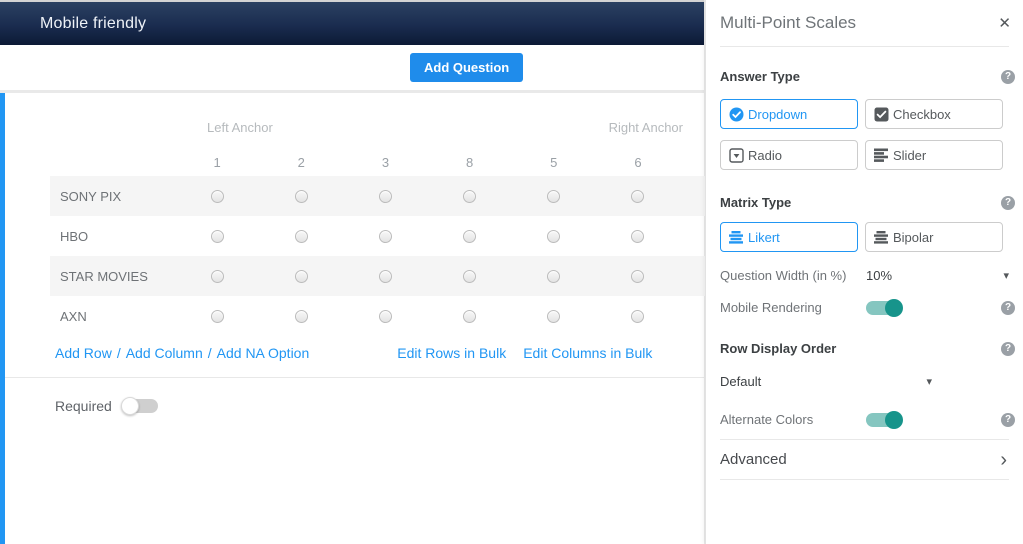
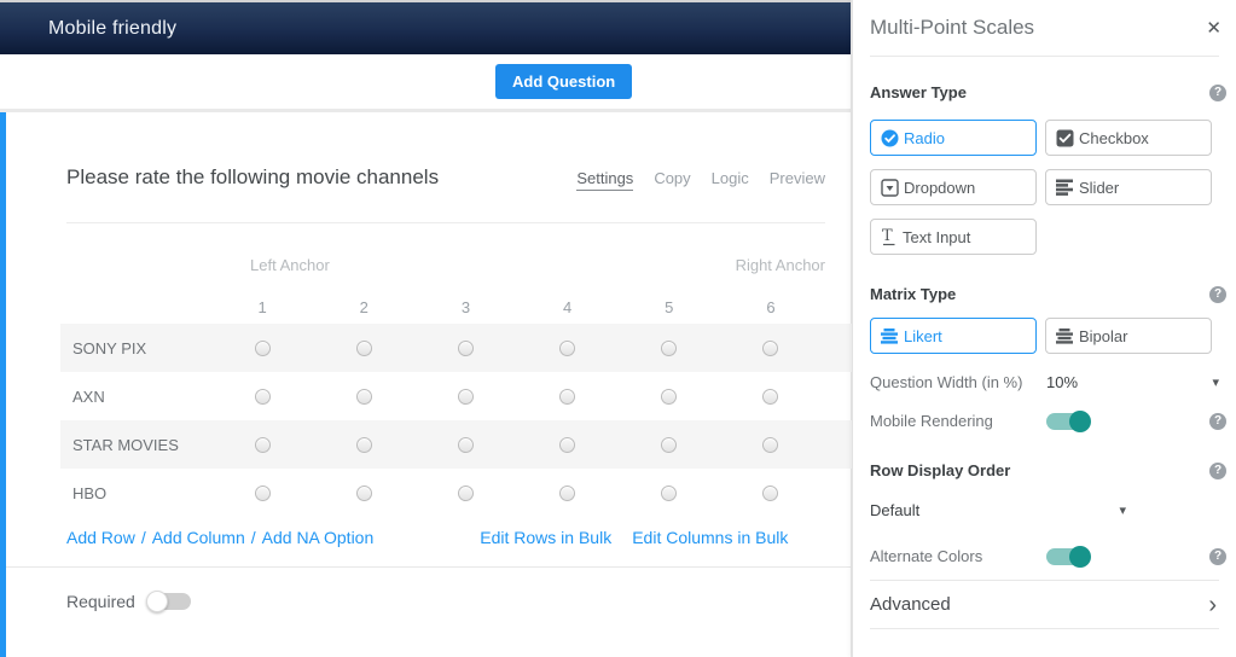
  Mobile friendly
  Add Question
+ Please rate the following movie channels
+ Settings
+ Copy
+ Logic
+ Preview
  Left Anchor
  Right Anchor
  1
  2
  3
- 8
+ 4
  5
  6
  SONY PIX
- HBO
+ AXN
  STAR MOVIES
- AXN
+ HBO
  Add Row
  /
  Add Column
  /
  Add NA Option
  Edit Rows in Bulk
  Edit Columns in Bulk
  Required
  Multi-Point Scales
  ✕
  Answer Type
  ?
- Dropdown
+ Radio
  Checkbox
- Radio
+ Dropdown
  Slider
+ T
+ Text Input
  Matrix Type
  ?
  Likert
  Bipolar
  Question Width (in %)
  10%
  ▾
  Mobile Rendering
  ?
  Row Display Order
  ?
  Default
  ▾
  Alternate Colors
  ?
  Advanced
  ›
